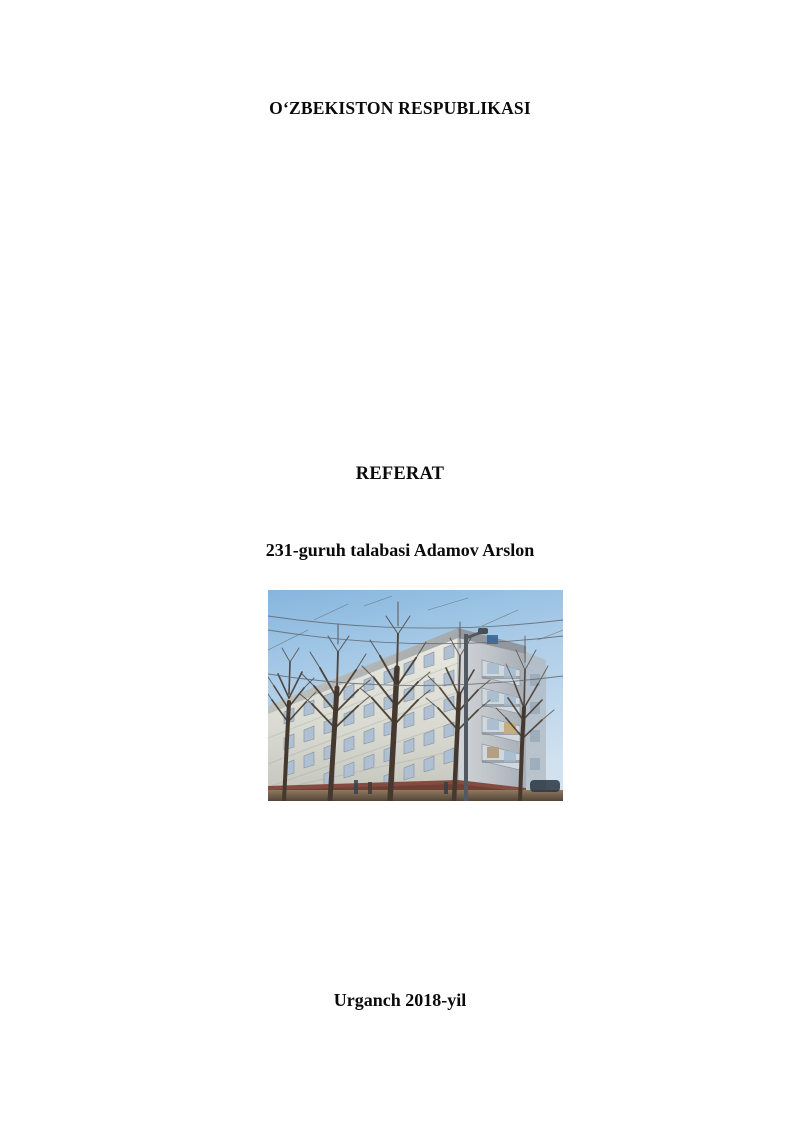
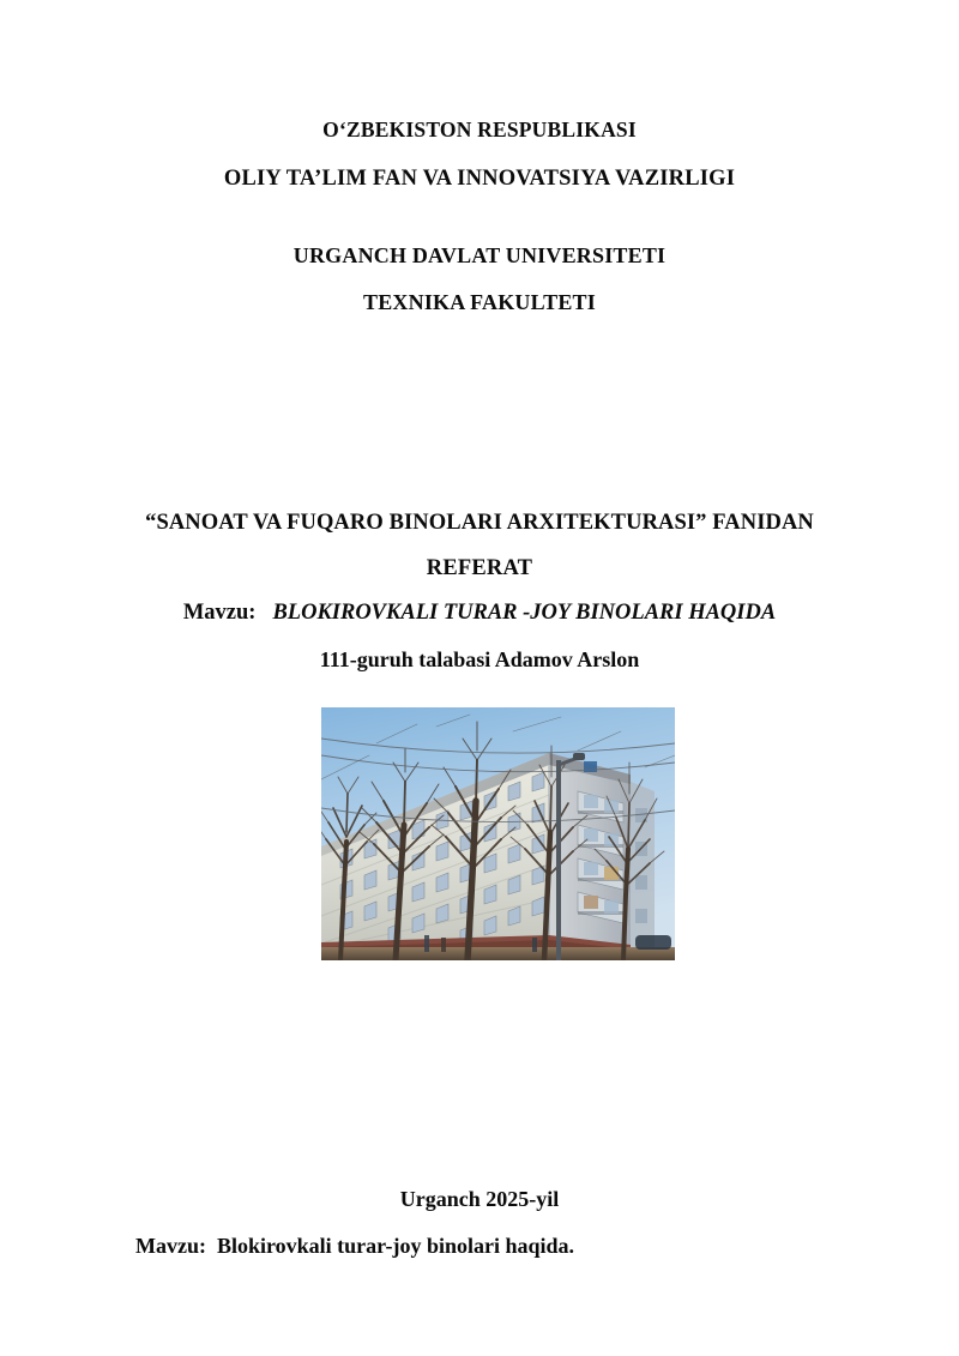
  O‘ZBEKISTON RESPUBLIKASI
+ OLIY TA’LIM FAN VA INNOVATSIYA VAZIRLIGI
+ URGANCH DAVLAT UNIVERSITETI
+ TEXNIKA FAKULTETI
+ “SANOAT VA FUQARO BINOLARI ARXITEKTURASI” FANIDAN
  REFERAT
+ Mavzu: BLOKIROVKALI TURAR -JOY BINOLARI HAQIDA
- 231-guruh talabasi Adamov Arslon
+ 111-guruh talabasi Adamov Arslon
- Urganch 2018-yil
+ Urganch 2025-yil
+ Mavzu: Blokirovkali turar-joy binolari haqida.
